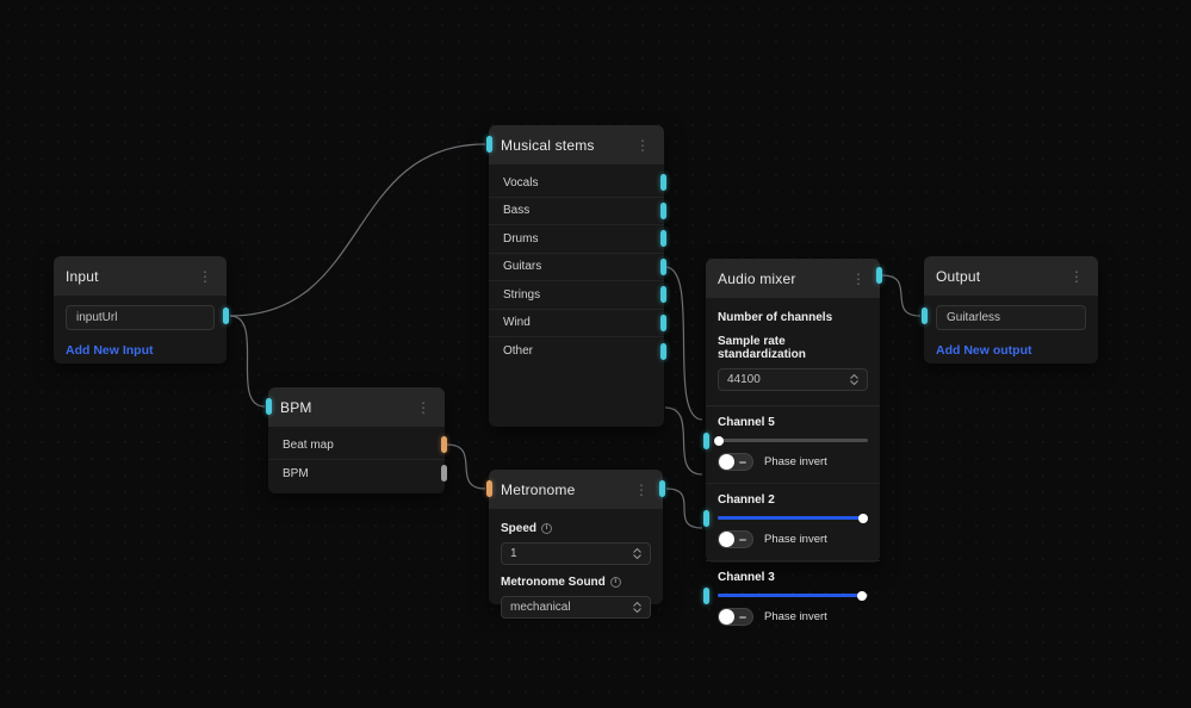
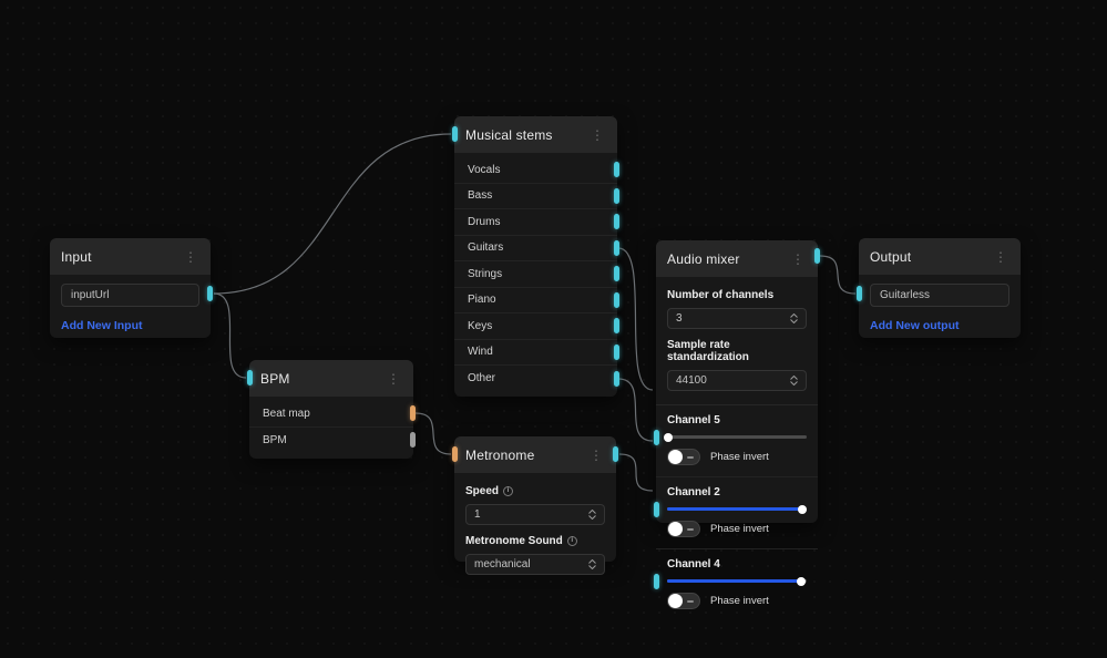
  Input
  ⋮
  inputUrl
  Add New Input
  BPM
  ⋮
  Beat map
  BPM
  Musical stems
  ⋮
  Vocals
  Bass
  Drums
  Guitars
  Strings
+ Piano
+ Keys
  Wind
  Other
  Metronome
  ⋮
  Speed
  1
  Metronome Sound
  mechanical
  Audio mixer
  ⋮
  Number of channels
+ 3
  Sample rate standardization
  44100
  Channel 5
  Phase invert
  Channel 2
  Phase invert
- Channel 3
+ Channel 4
  Phase invert
  Output
  ⋮
  Guitarless
  Add New output
